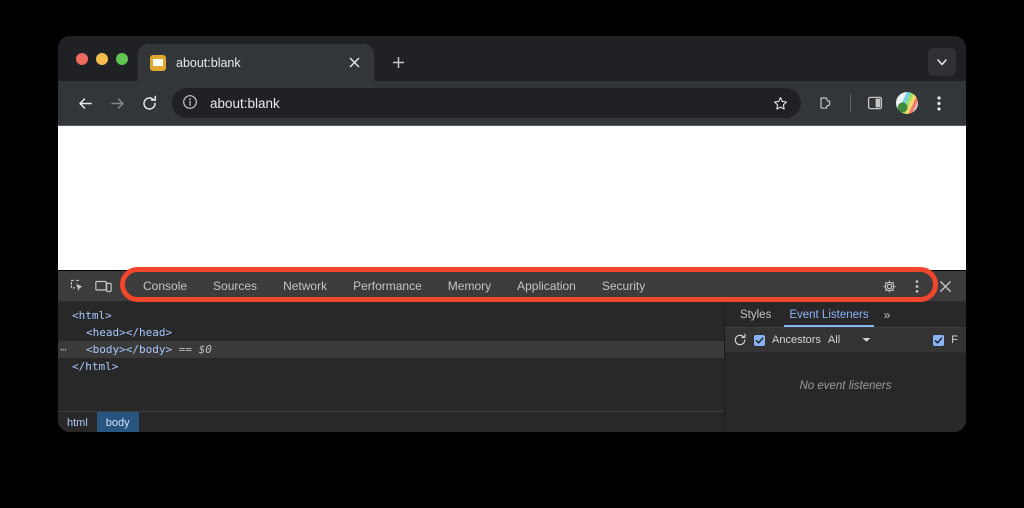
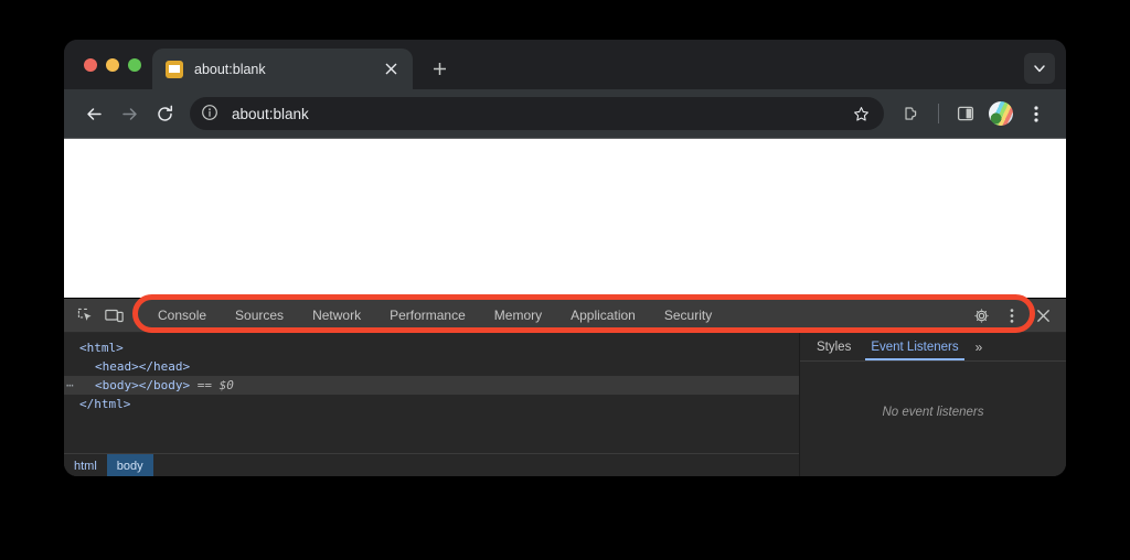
  about:blank
  about:blank
  Console
  Sources
  Network
  Performance
  Memory
  Application
  Security
  <html>
  <head></head>
  ⋯
  <body></body> == $0
  </html>
  html
  body
  Styles
  Event Listeners
  »
- Ancestors
- All
- F
  No event listeners
